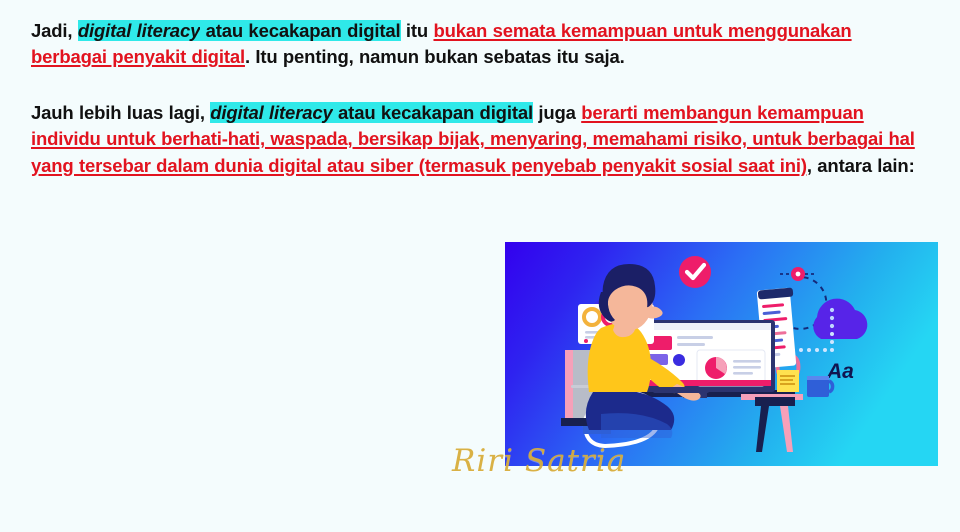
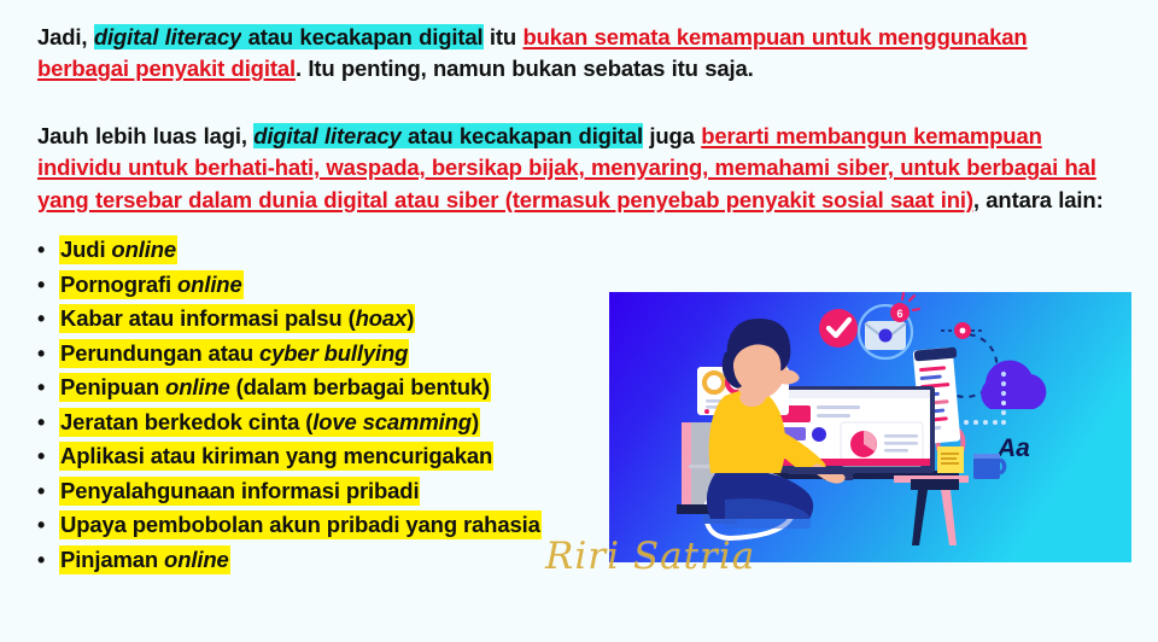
  Jadi, digital literacy atau kecakapan digital itu bukan semata kemampuan untuk menggunakan berbagai penyakit digital. Itu penting, namun bukan sebatas itu saja.
- Jauh lebih luas lagi, digital literacy atau kecakapan digital juga berarti membangun kemampuan individu untuk berhati-hati, waspada, bersikap bijak, menyaring, memahami risiko, untuk berbagai hal yang tersebar dalam dunia digital atau siber (termasuk penyebab penyakit sosial saat ini), antara lain:
+ Jauh lebih luas lagi, digital literacy atau kecakapan digital juga berarti membangun kemampuan individu untuk berhati-hati, waspada, bersikap bijak, menyaring, memahami siber, untuk berbagai hal yang tersebar dalam dunia digital atau siber (termasuk penyebab penyakit sosial saat ini), antara lain:
+ • Judi online
+ • Pornografi online
+ • Kabar atau informasi palsu (hoax)
+ • Perundungan atau cyber bullying
+ • Penipuan online (dalam berbagai bentuk)
+ • Jeratan berkedok cinta (love scamming)
+ • Aplikasi atau kiriman yang mencurigakan
+ • Penyalahgunaan informasi pribadi
+ • Upaya pembobolan akun pribadi yang rahasia
+ • Pinjaman online
+ 6
  Aa
  Riri Satria
